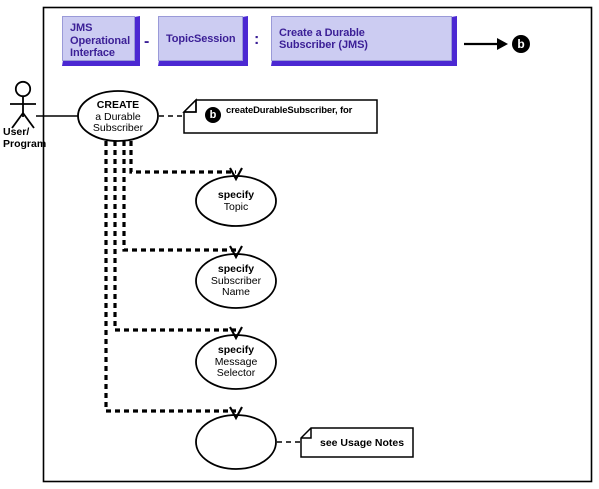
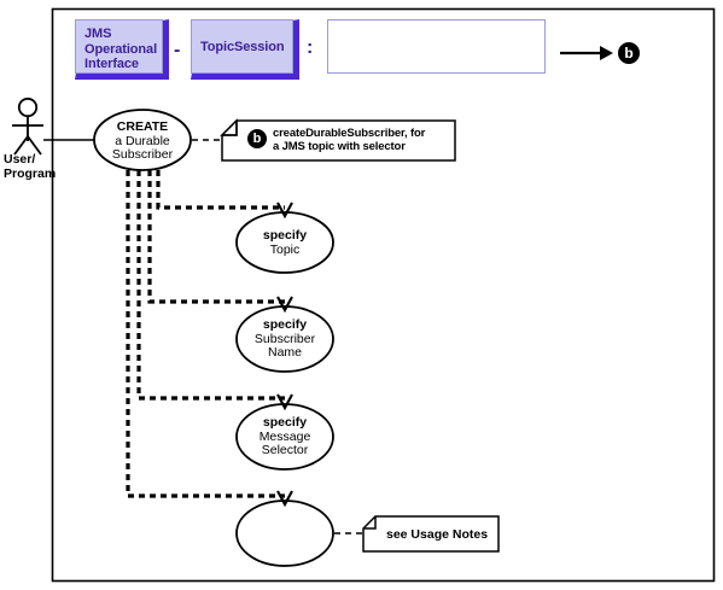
  JMS
  Operationa
  Interface
  -
  TopicSession
  :
- Create a Durable
- Subscriber (JMS)
  b
  User/
  Program
  CREATE
  a Durable
  Subscriber
  b
  createDurableSubscriber, for
+ a JMS topic with selector
  specify
  Topic
  specify
  Subscriber
  Name
  specify
  Message
  Selector
  see Usage Notes
